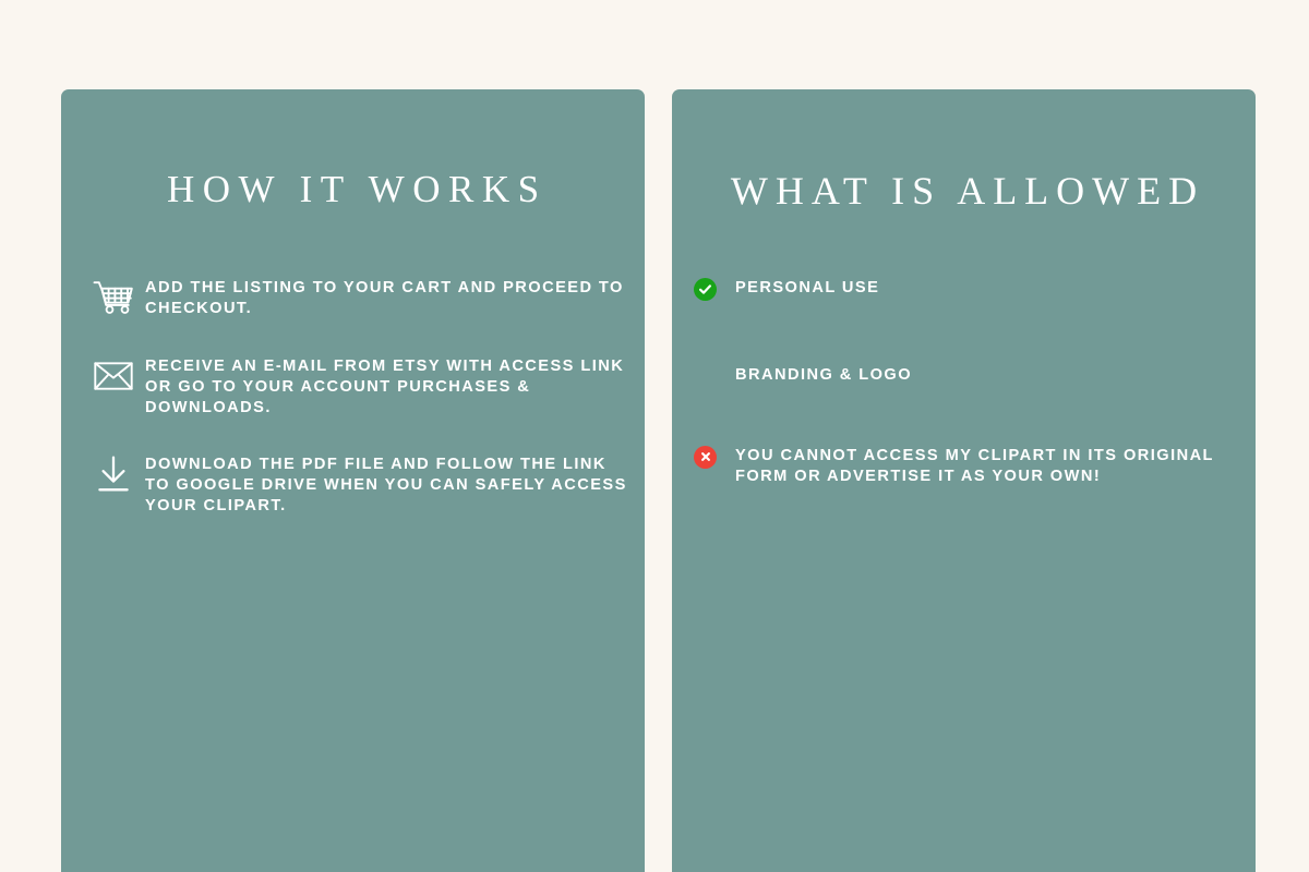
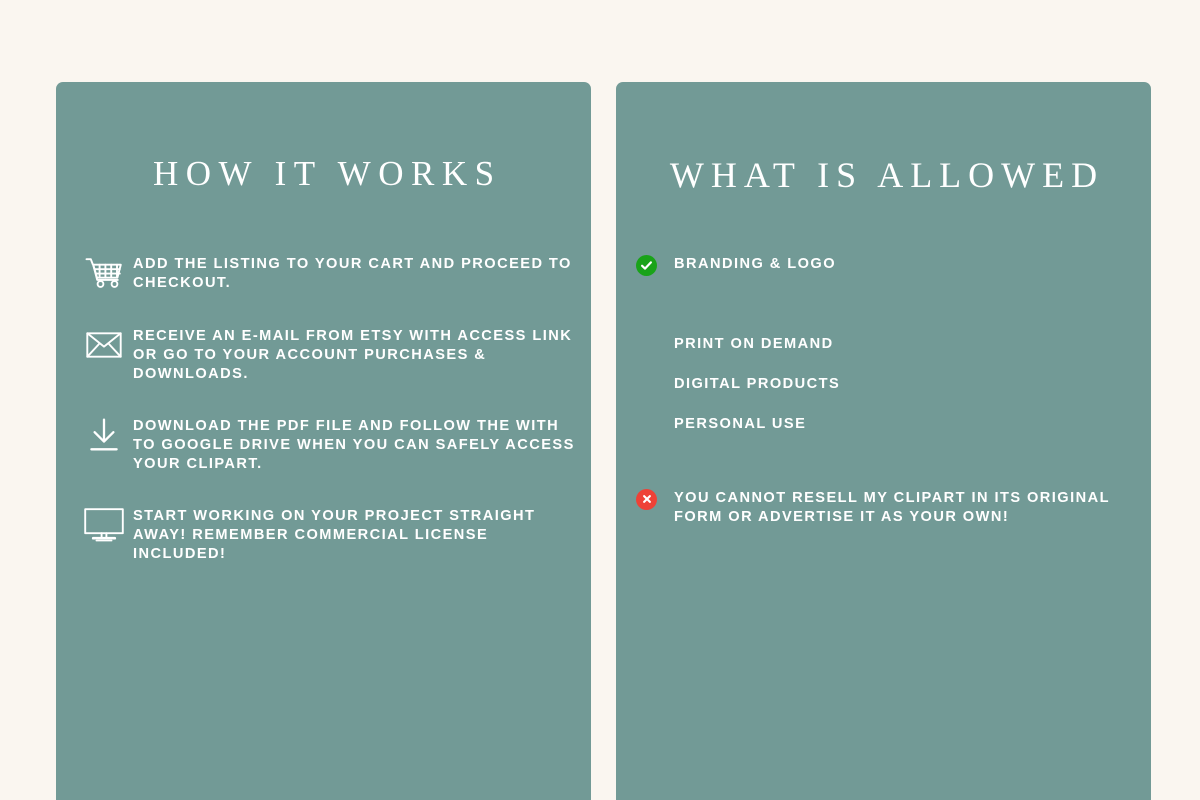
  HOW IT WORKS
  ADD THE LISTING TO YOUR CART AND PROCEED TO CHECKOUT.
  RECEIVE AN E-MAIL FROM ETSY WITH ACCESS LINK OR GO TO YOUR ACCOUNT PURCHASES & DOWNLOADS.
- DOWNLOAD THE PDF FILE AND FOLLOW THE LINK TO GOOGLE DRIVE WHEN YOU CAN SAFELY ACCESS YOUR CLIPART.
+ DOWNLOAD THE PDF FILE AND FOLLOW THE WITH TO GOOGLE DRIVE WHEN YOU CAN SAFELY ACCESS YOUR CLIPART.
+ START WORKING ON YOUR PROJECT STRAIGHT AWAY! REMEMBER COMMERCIAL LICENSE INCLUDED!
  WHAT IS ALLOWED
- PERSONAL USE
+ BRANDING & LOGO
+ PRINT ON DEMAND
+ DIGITAL PRODUCTS
- BRANDING & LOGO
+ PERSONAL USE
- YOU CANNOT ACCESS MY CLIPART IN ITS ORIGINAL FORM OR ADVERTISE IT AS YOUR OWN!
+ YOU CANNOT RESELL MY CLIPART IN ITS ORIGINAL FORM OR ADVERTISE IT AS YOUR OWN!
